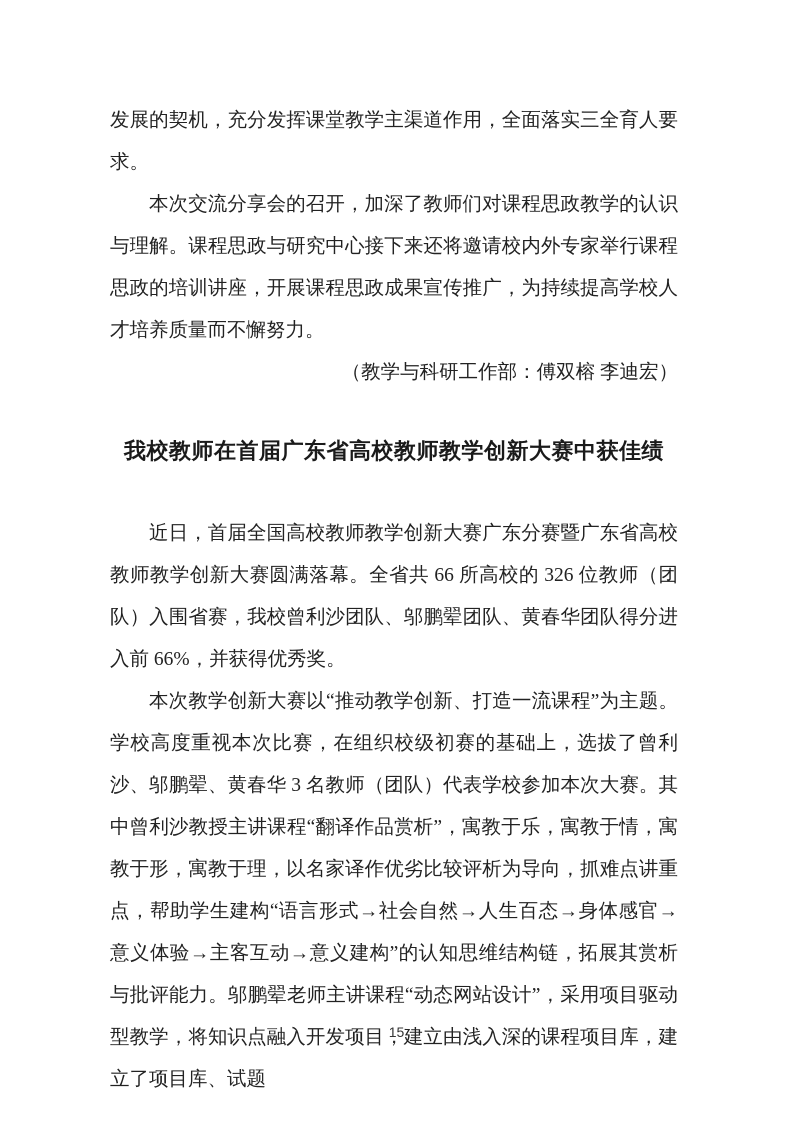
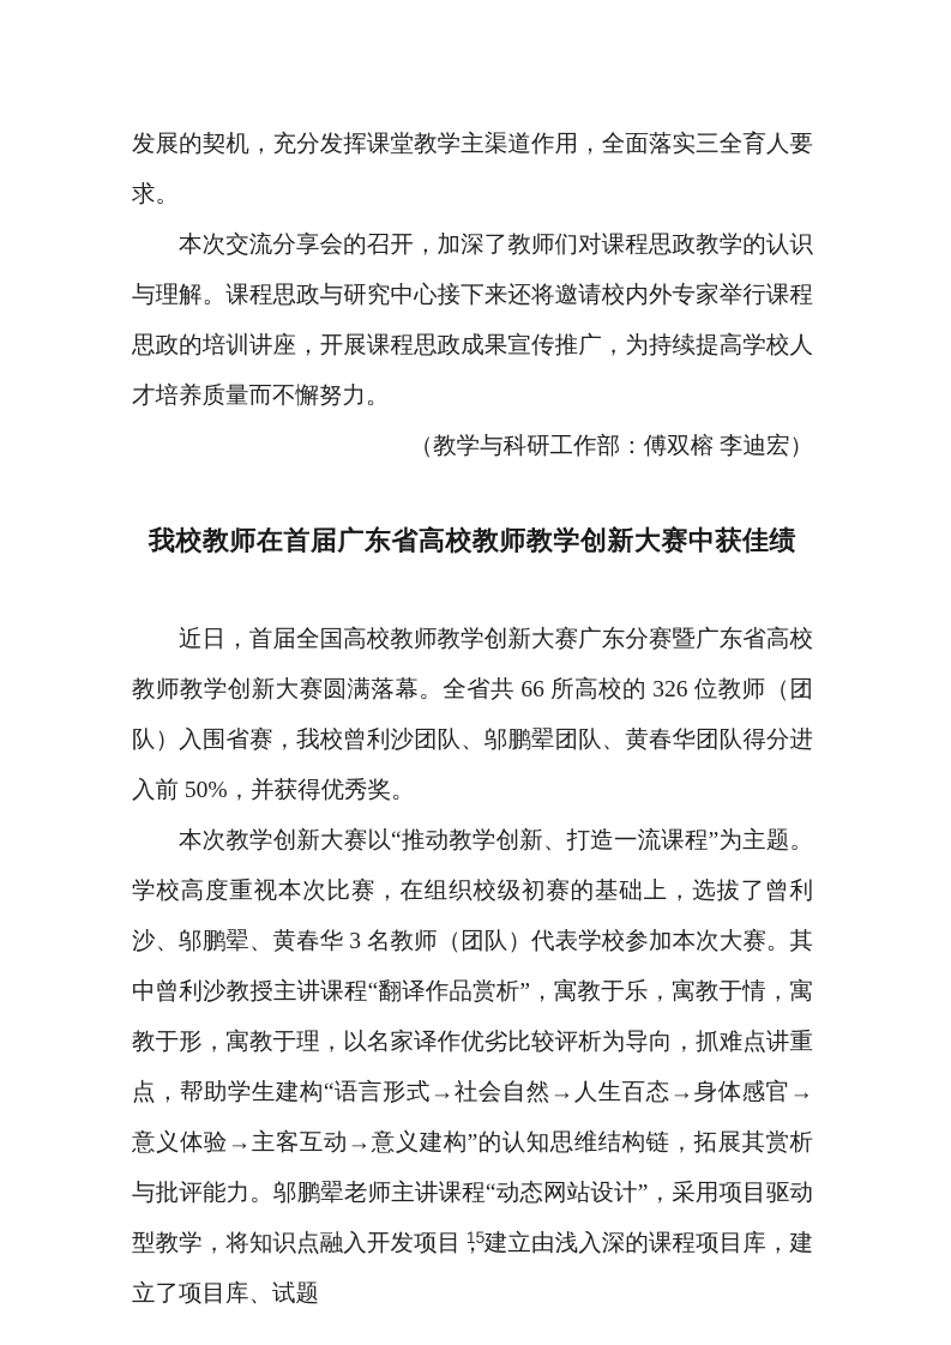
  发展的契机，充分发挥课堂教学主渠道作用，全面落实三全育人要求。
  本次交流分享会的召开，加深了教师们对课程思政教学的认识与理解。课程思政与研究中心接下来还将邀请校内外专家举行课程思政的培训讲座，开展课程思政成果宣传推广，为持续提高学校人才培养质量而不懈努力。
  （教学与科研工作部：傅双榕 李迪宏）
  我校教师在首届广东省高校教师教学创新大赛中获佳绩
- 近日，首届全国高校教师教学创新大赛广东分赛暨广东省高校教师教学创新大赛圆满落幕。全省共 66 所高校的 326 位教师（团队）入围省赛，我校曾利沙团队、邬鹏翚团队、黄春华团队得分进入前 66%，并获得优秀奖。
+ 近日，首届全国高校教师教学创新大赛广东分赛暨广东省高校教师教学创新大赛圆满落幕。全省共 66 所高校的 326 位教师（团队）入围省赛，我校曾利沙团队、邬鹏翚团队、黄春华团队得分进入前 50%，并获得优秀奖。
  本次教学创新大赛以“推动教学创新、打造一流课程”为主题。学校高度重视本次比赛，在组织校级初赛的基础上，选拔了曾利沙、邬鹏翚、黄春华 3 名教师（团队）代表学校参加本次大赛。其中曾利沙教授主讲课程“翻译作品赏析”，寓教于乐，寓教于情，寓教于形，寓教于理，以名家译作优劣比较评析为导向，抓难点讲重点，帮助学生建构“语言形式→社会自然→人生百态→身体感官→意义体验→主客互动→意义建构”的认知思维结构链，拓展其赏析与批评能力。邬鹏翚老师主讲课程“动态网站设计”，采用项目驱动型教学，将知识点融入开发项目，建立由浅入深的课程项目库，建立了项目库、试题
  15
